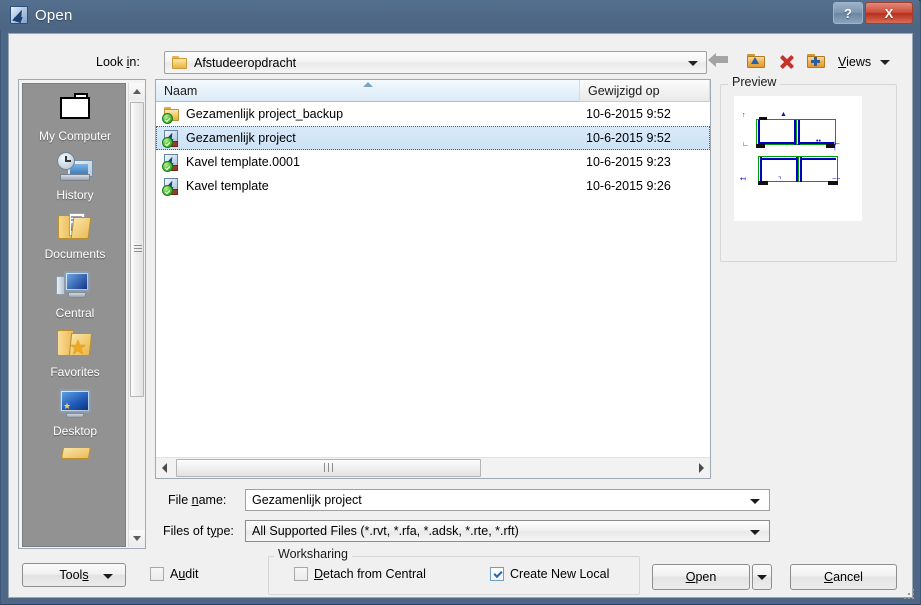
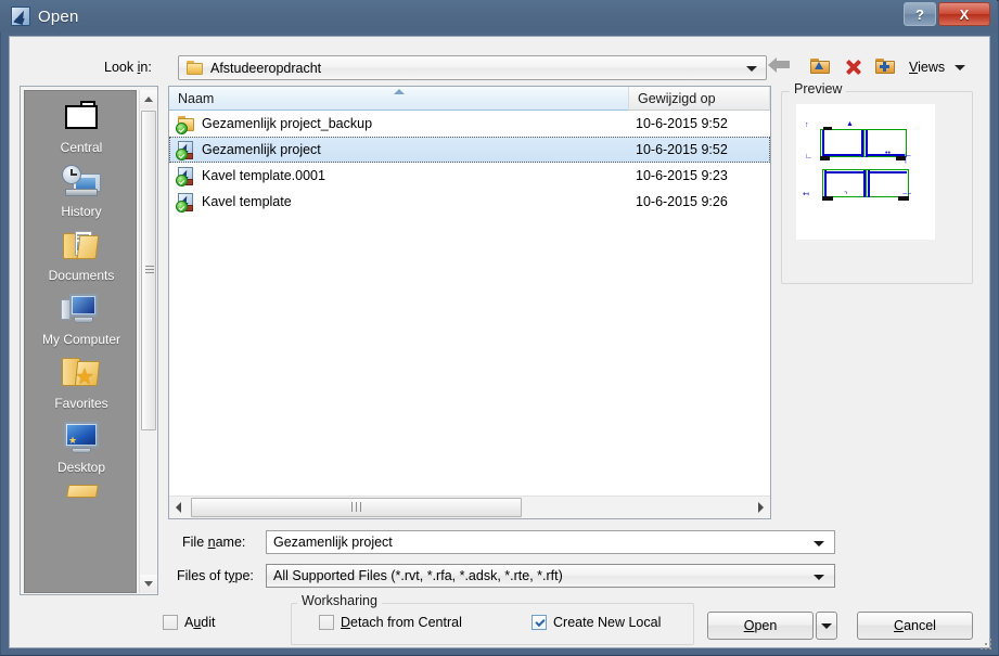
  Open
  ?
  X
  Look in:
  Afstudeeropdracht
  Views
- My Computer
+ Central
  History
  Documents
- Central
+ My Computer
  ★
  Favorites
  ★
  Desktop
  Naam
  Gewijzigd op
  Gezamenlijk project_backup
  10-6-2015 9:52
  Gezamenlijk project
  10-6-2015 9:52
  Kavel template.0001
  10-6-2015 9:23
  Kavel template
  10-6-2015 9:26
  Preview
  File name:
  Gezamenlijk project
  Files of type:
  All Supported Files (*.rvt, *.rfa, *.adsk, *.rte, *.rft)
- Tools
  Audit
  Worksharing
  Detach from Central
  Create New Local
  Open
  Cancel
